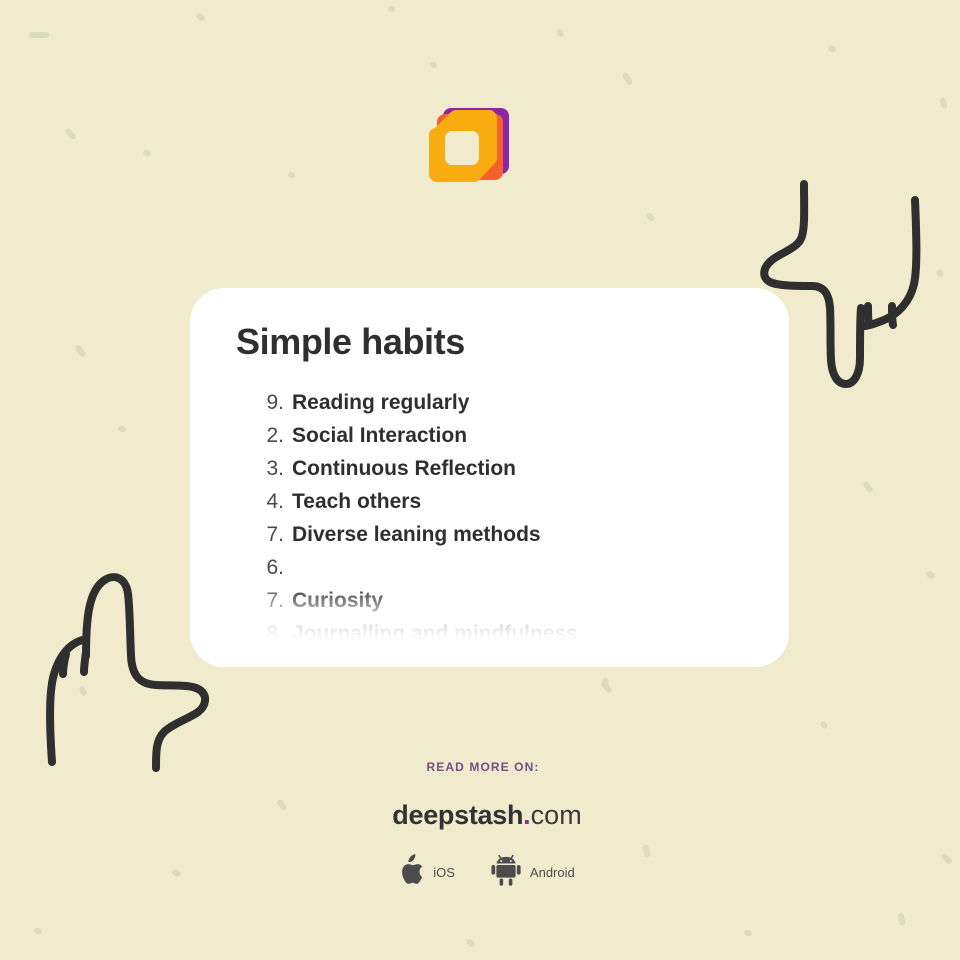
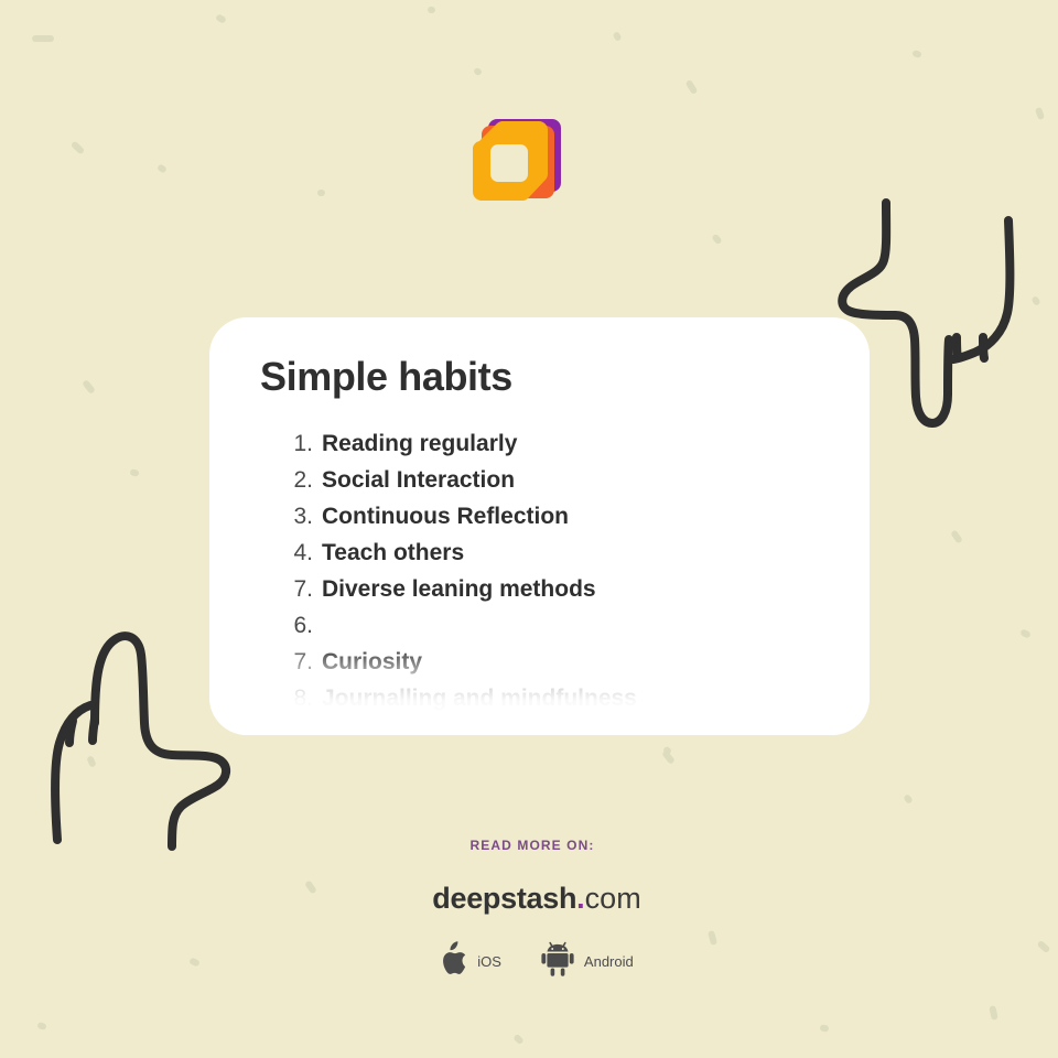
  Simple habits
- 9.
+ 1.
  Reading regularly
  2.
  Social Interaction
  3.
  Continuous Reflection
  4.
  Teach others
  7.
  Diverse leaning methods
  6.
  READ MORE ON:
  deepstash.com
  iOS
  Android
